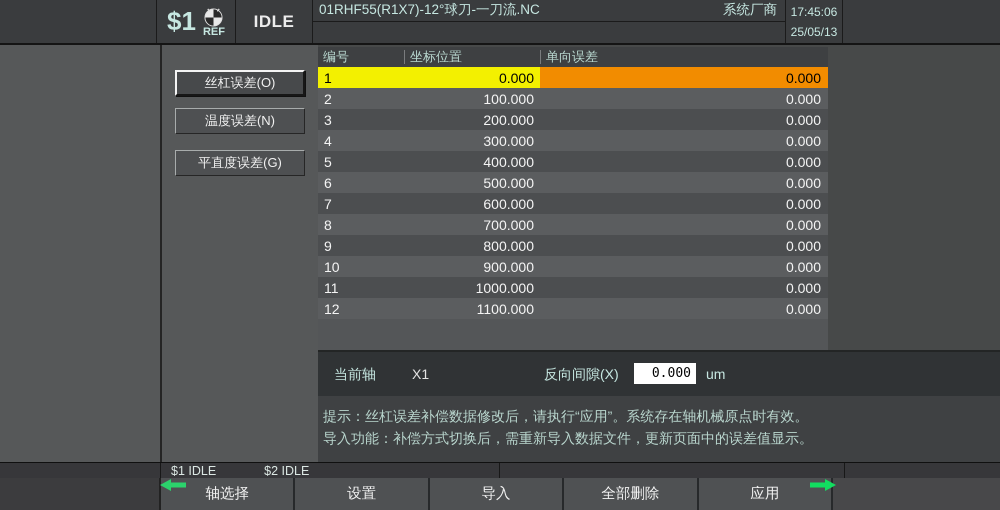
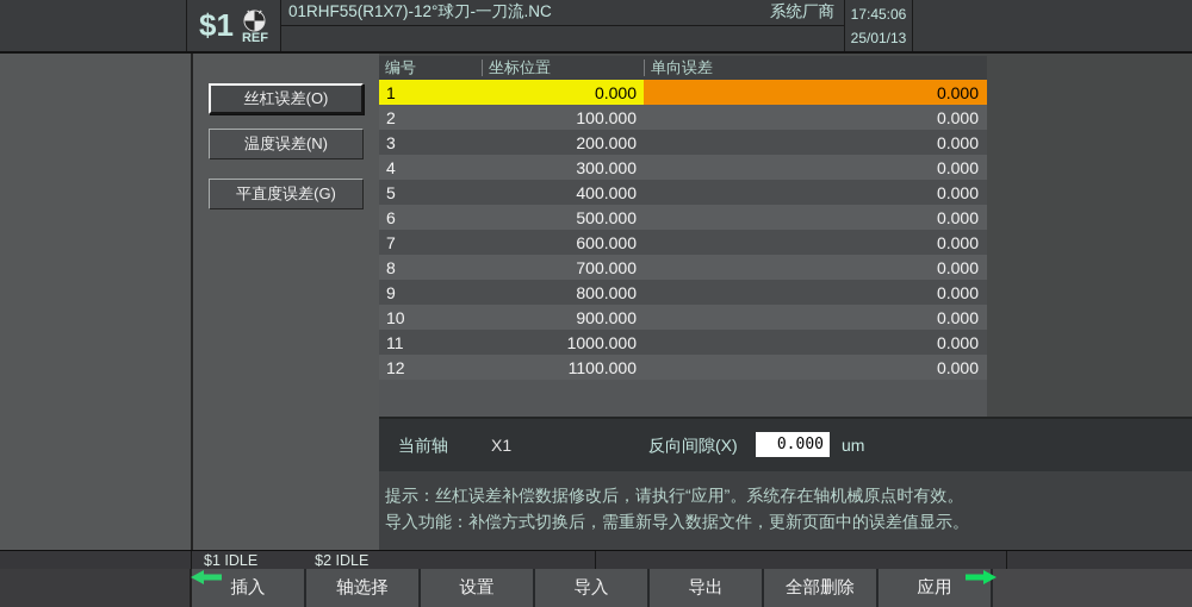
  $1
  REF
- IDLE
  01RHF55(R1X7)-12°球刀-一刀流.NC
  系统厂商
  17:45:06
- 25/05/13
+ 25/01/13
  丝杠误差(O)
  温度误差(N)
  平直度误差(G)
  编号
  坐标位置
  单向误差
  1
  0.000
  0.000
  2
  100.000
  0.000
  3
  200.000
  0.000
  4
  300.000
  0.000
  5
  400.000
  0.000
  6
  500.000
  0.000
  7
  600.000
  0.000
  8
  700.000
  0.000
  9
  800.000
  0.000
  10
  900.000
  0.000
  11
  1000.000
  0.000
  12
  1100.000
  0.000
  当前轴
  X1
  反向间隙(X)
  0.000
  um
  提示：丝杠误差补偿数据修改后，请执行“应用”。系统存在轴机械原点时有效。
  导入功能：补偿方式切换后，需重新导入数据文件，更新页面中的误差值显示。
  $1 IDLE
  $2 IDLE
+ 插入
  轴选择
  设置
  导入
+ 导出
  全部删除
  应用
